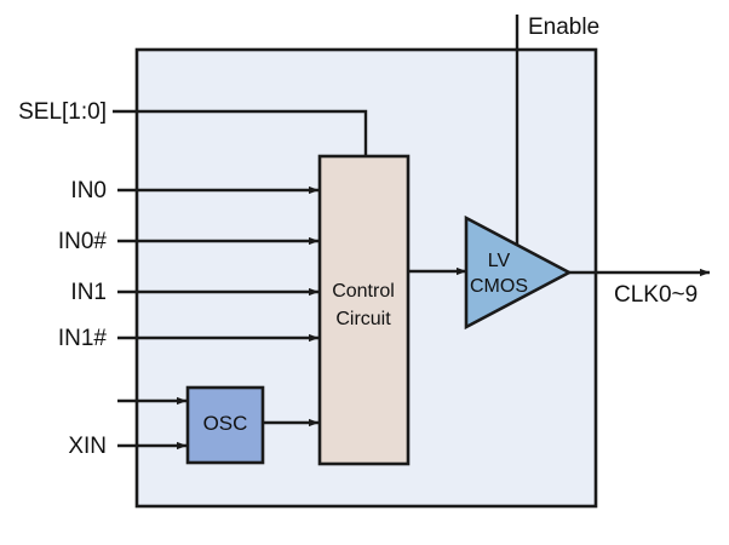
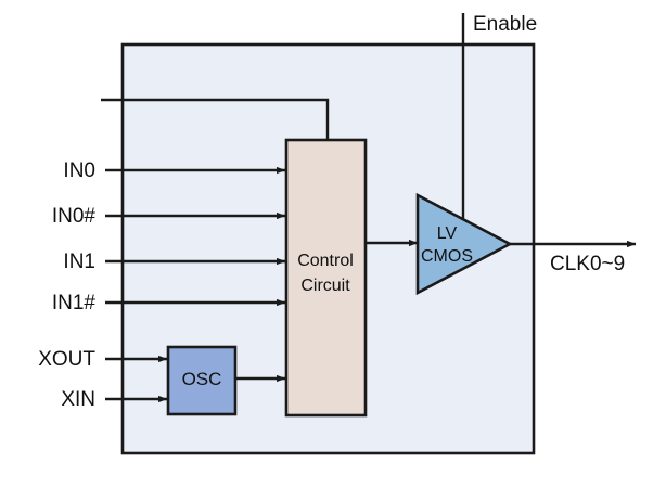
  Enable
- SEL[1:0]
  IN0
  IN0#
  IN1
  IN1#
+ XOUT
  XIN
  OSC
  Control
  Circuit
  LV
  CMOS
  CLK0~9
